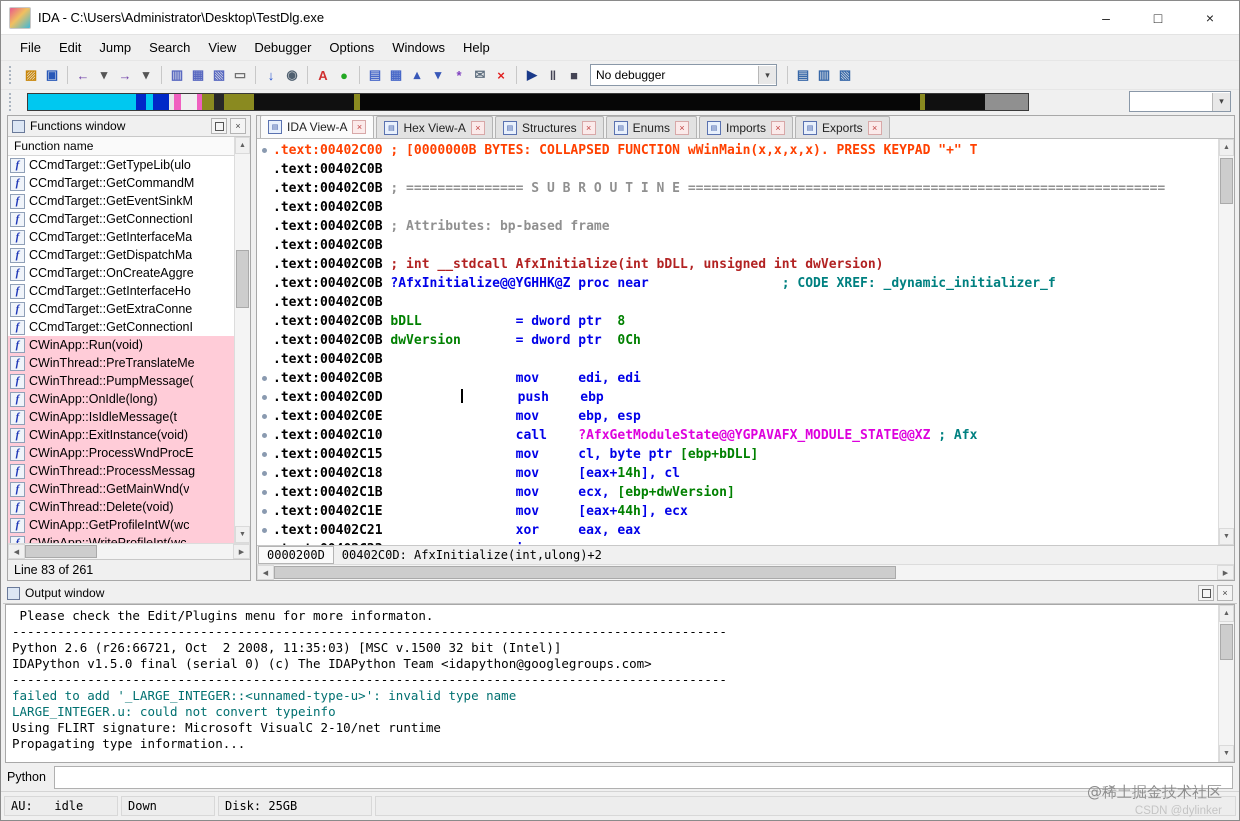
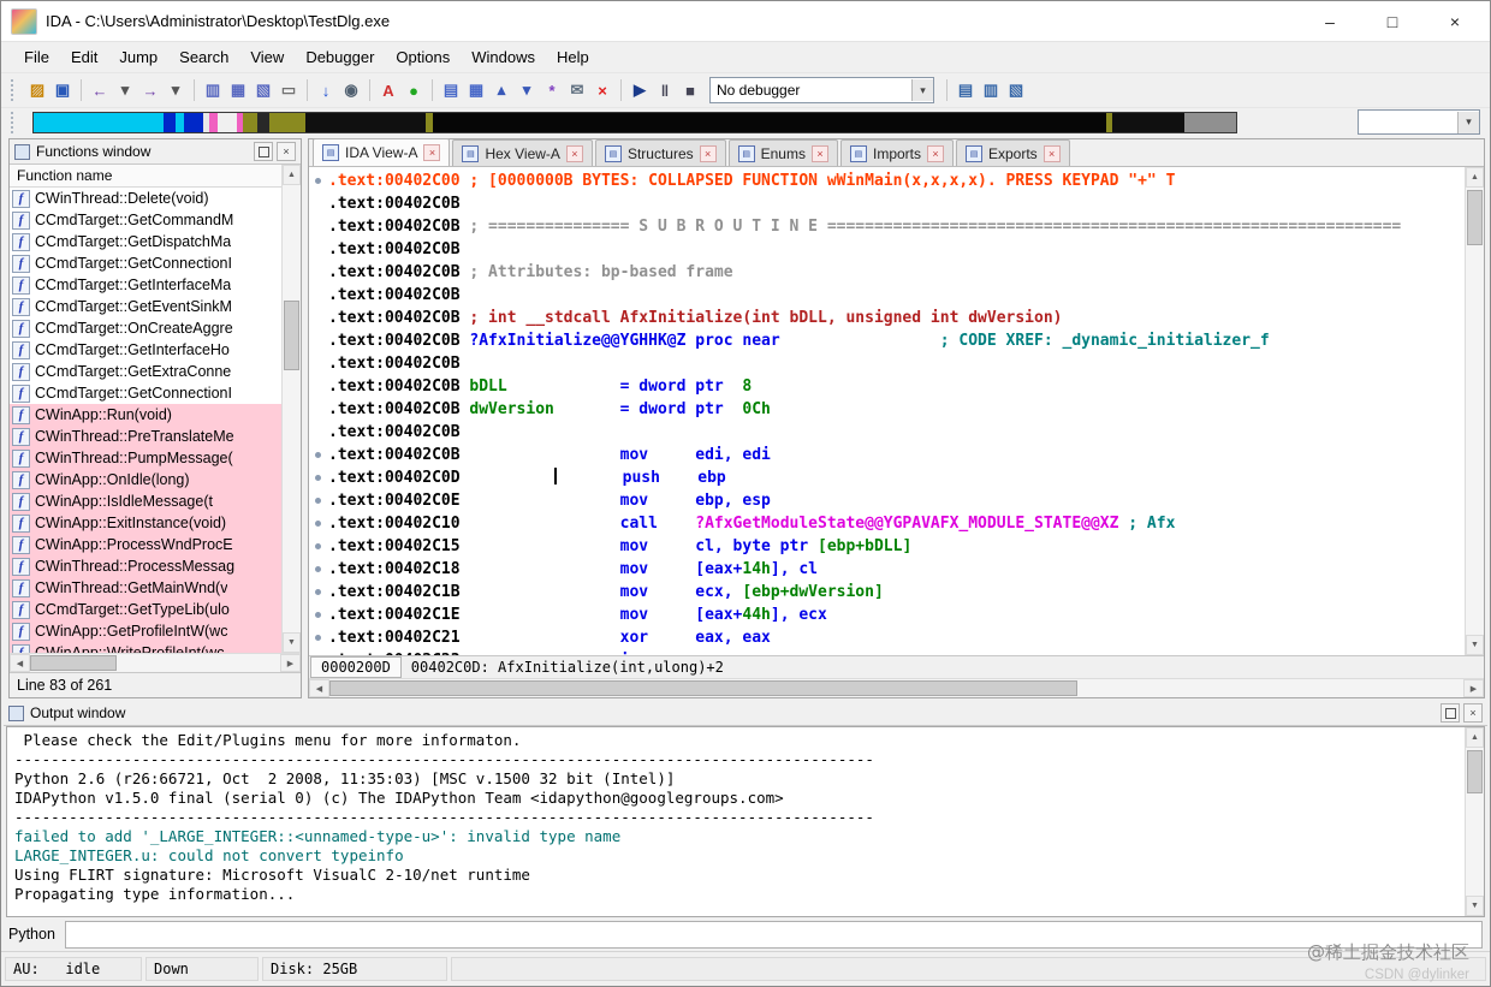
  IDA - C:\Users\Administrator\Desktop\TestDlg.exe
  –
  □
  ×
  File
  Edit
  Jump
  Search
  View
  Debugger
  Options
  Windows
  Help
  ▨
  ▣
  ←
  ▾
  →
  ▾
  ▥
  ▦
  ▧
  ▭
  ↓
  ◉
  A
  ●
  ▤
  ▦
  ▴
  ▾
  *
  ✉
  ×
  ▶
  ‖
  ■
  No debugger
  ▾
  ▤
  ▥
  ▧
  ▾
  Functions window
  ×
  Function name
  f
- CCmdTarget::GetTypeLib(ulo
+ CWinThread::Delete(void)
  f
  CCmdTarget::GetCommandM
  f
- CCmdTarget::GetEventSinkM
+ CCmdTarget::GetDispatchMa
  f
  CCmdTarget::GetConnectionI
  f
  CCmdTarget::GetInterfaceMa
  f
- CCmdTarget::GetDispatchMa
+ CCmdTarget::GetEventSinkM
  f
  CCmdTarget::OnCreateAggre
  f
  CCmdTarget::GetInterfaceHo
  f
  CCmdTarget::GetExtraConne
  f
  CCmdTarget::GetConnectionI
  f
  CWinApp::Run(void)
  f
  CWinThread::PreTranslateMe
  f
  CWinThread::PumpMessage(
  f
  CWinApp::OnIdle(long)
  f
  CWinApp::IsIdleMessage(t
  f
  CWinApp::ExitInstance(void)
  f
  CWinApp::ProcessWndProcE
  f
  CWinThread::ProcessMessag
  f
  CWinThread::GetMainWnd(v
  f
- CWinThread::Delete(void)
+ CCmdTarget::GetTypeLib(ulo
  f
  CWinApp::GetProfileIntW(wc
  Line 83 of 261
  IDA View-A
  ×
  Hex View-A
  ×
  Structures
  ×
  Enums
  ×
  Imports
  ×
  Exports
  ×
  .text:00402C00 ; [0000000B BYTES: COLLAPSED FUNCTION wWinMain(x,x,x,x). PRESS KEYPAD "+" T
  .text:00402C0B
  .text:00402C0B ; =============== S U B R O U T I N E =============================================================
  .text:00402C0B
  .text:00402C0B ; Attributes: bp-based frame
  .text:00402C0B
  .text:00402C0B ; int __stdcall AfxInitialize(int bDLL, unsigned int dwVersion)
  .text:00402C0B ?AfxInitialize@@YGHHK@Z proc near ; CODE XREF: _dynamic_initializer_f
  .text:00402C0B
  .text:00402C0B bDLL = dword ptr 8
  .text:00402C0B dwVersion = dword ptr 0Ch
  .text:00402C0B
  .text:00402C0B mov edi, edi
  .text:00402C0D push ebp
  .text:00402C0E mov ebp, esp
  .text:00402C10 call ?AfxGetModuleState@@YGPAVAFX_MODULE_STATE@@XZ ; Afx
  .text:00402C15 mov cl, byte ptr [ebp+bDLL]
  .text:00402C18 mov [eax+14h], cl
  .text:00402C1B mov ecx, [ebp+dwVersion]
  .text:00402C1E mov [eax+44h], ecx
  .text:00402C21 xor eax, eax
  0000200D
  00402C0D: AfxInitialize(int,ulong)+2
  Output window
  ×
  Please check the Edit/Plugins menu for more informaton.
  -----------------------------------------------------------------------------------------------
  Python 2.6 (r26:66721, Oct 2 2008, 11:35:03) [MSC v.1500 32 bit (Intel)]
  IDAPython v1.5.0 final (serial 0) (c) The IDAPython Team <idapython@googlegroups.com>
  -----------------------------------------------------------------------------------------------
  failed to add '_LARGE_INTEGER::<unnamed-type-u>': invalid type name
  LARGE_INTEGER.u: could not convert typeinfo
  Using FLIRT signature: Microsoft VisualC 2-10/net runtime
  Propagating type information...
  Python
  AU: idle
  Down
  Disk: 25GB
  @稀土掘金技术社区
  CSDN @dylinker
